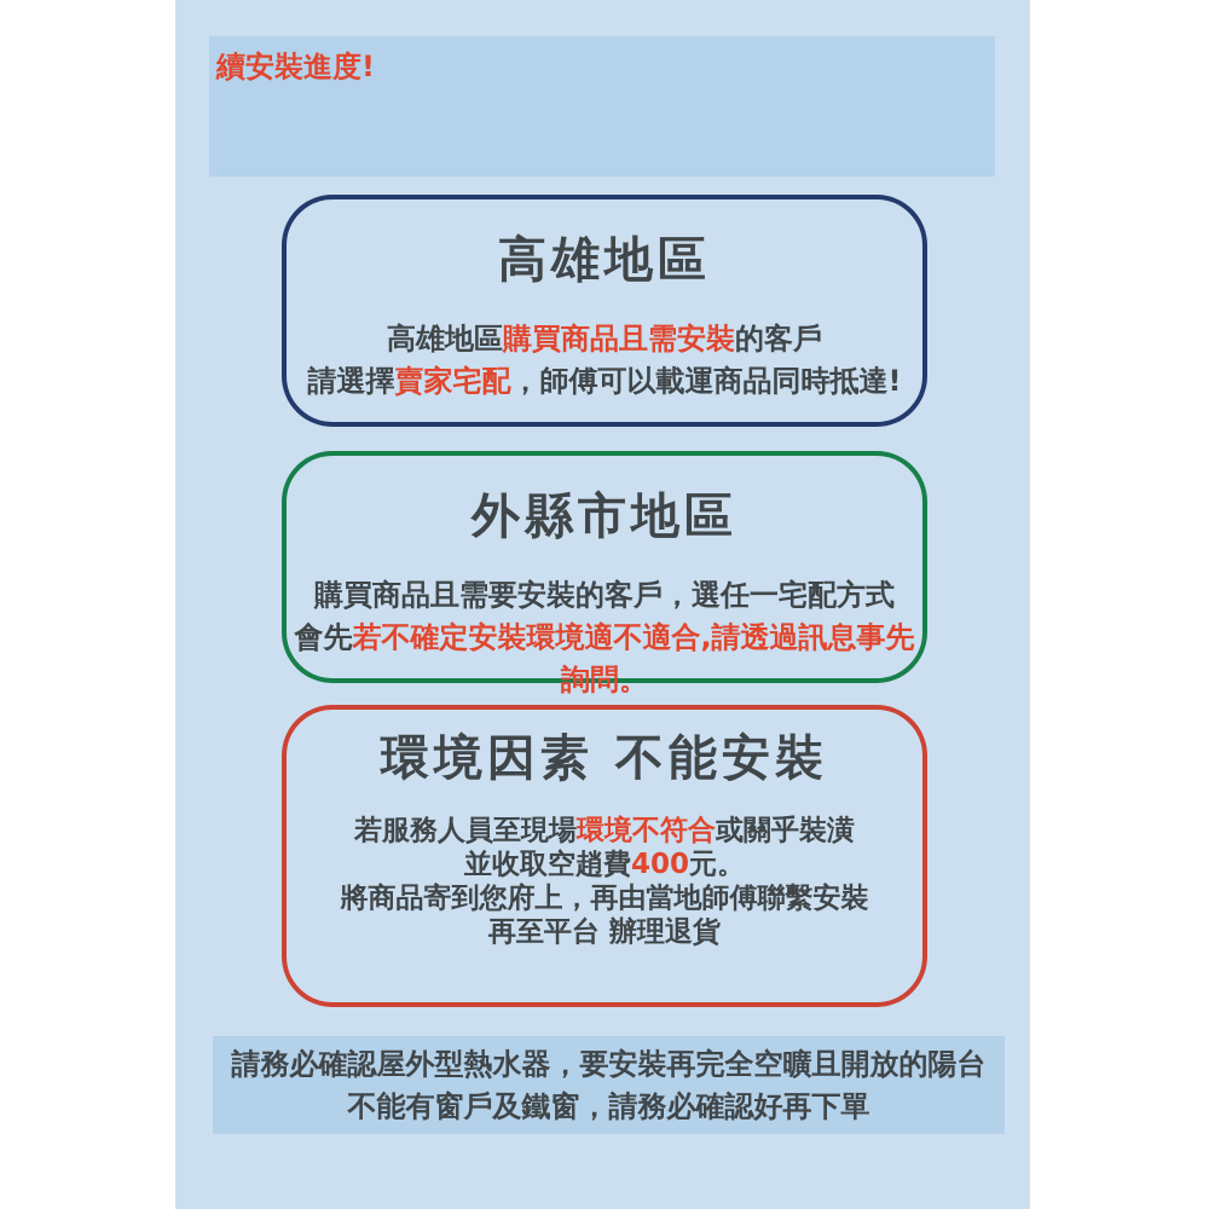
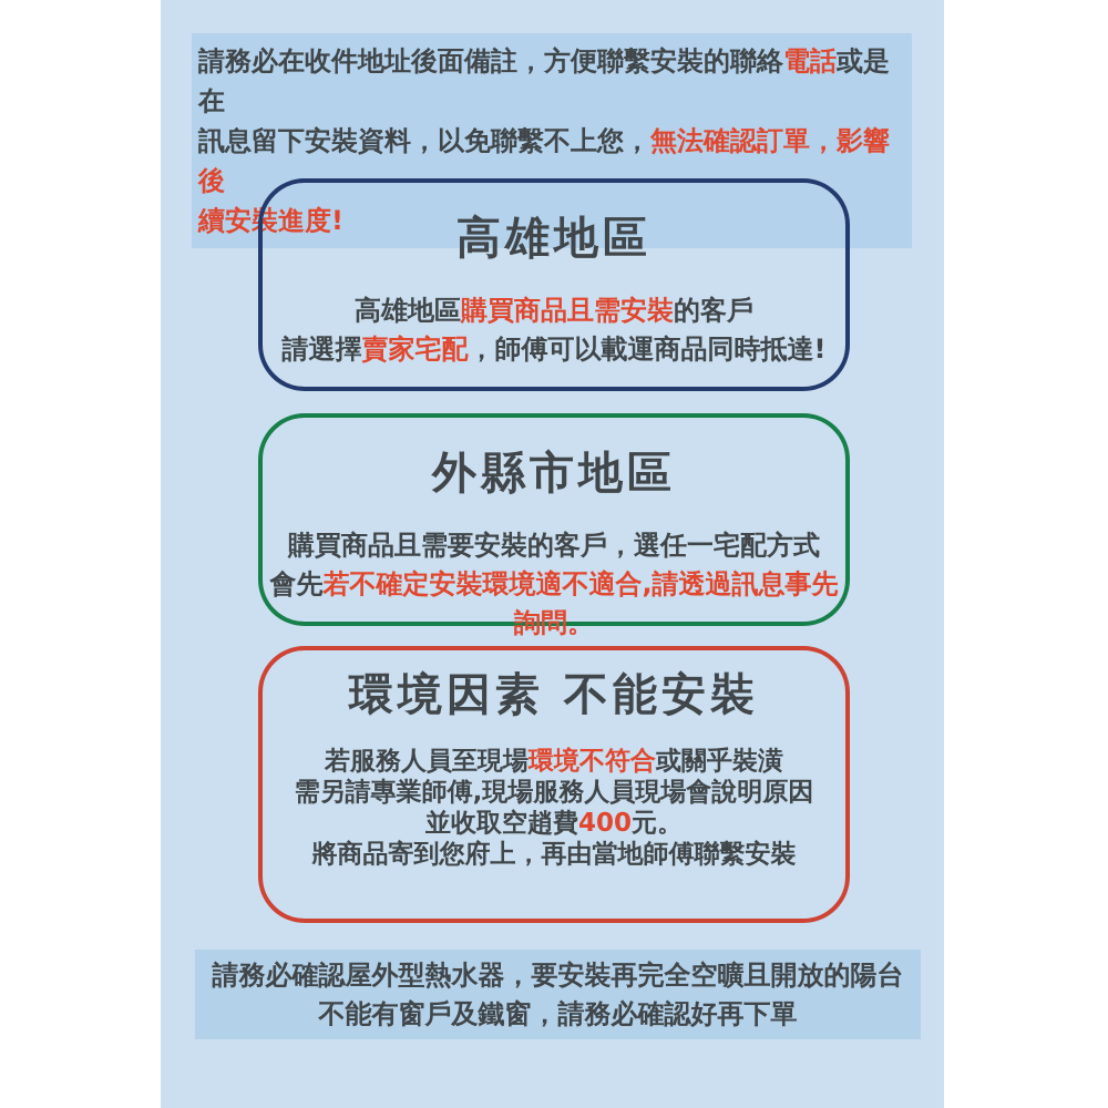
+ 請務必在收件地址後面備註，方便聯繫安裝的聯絡電話或是在
+ 訊息留下安裝資料，以免聯繫不上您，無法確認訂單，影響後
  續安裝進度!
  高雄地區
  高雄地區購買商品且需安裝的客戶
  請選擇賣家宅配，師傅可以載運商品同時抵達!
  外縣市地區
  購買商品且需要安裝的客戶，選任一宅配方式
  會先若不確定安裝環境適不適合,請透過訊息事先詢問。
  環境因素 不能安裝
  若服務人員至現場環境不符合或關乎裝潢
+ 需另請專業師傅,現場服務人員現場會說明原因
  並收取空趙費400元。
  將商品寄到您府上，再由當地師傅聯繫安裝
- 再至平台 辦理退貨
  請務必確認屋外型熱水器，要安裝再完全空曠且開放的陽台
  不能有窗戶及鐵窗，請務必確認好再下單
